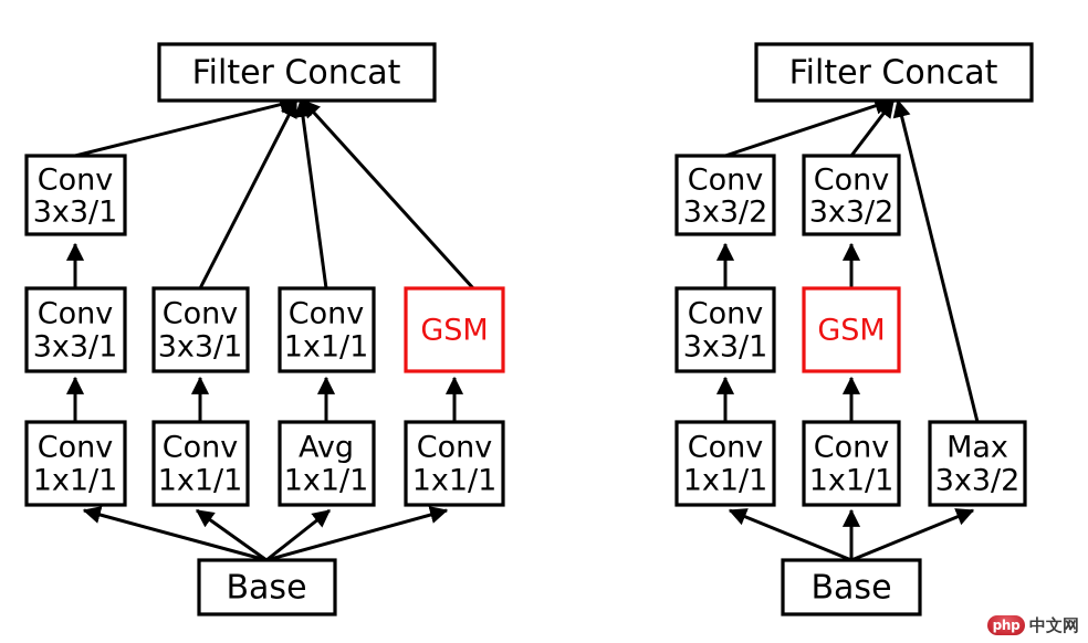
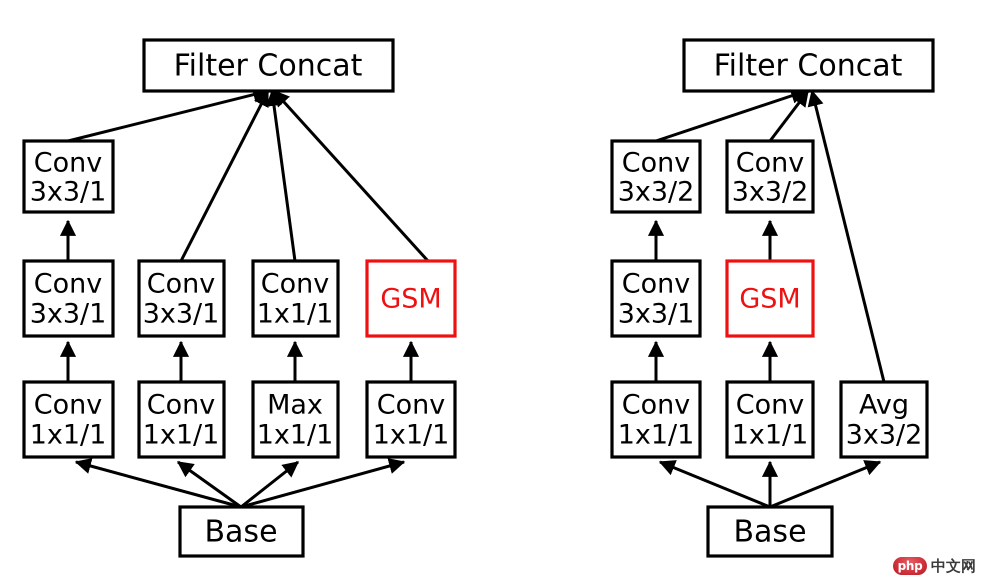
  Filter Concat
  Conv
  3x3/1
  Conv
  3x3/1
  Conv
  3x3/1
  Conv
  1x1/1
  GSM
  Conv
  1x1/1
  Conv
  1x1/1
- Avg
+ Max
  1x1/1
  Conv
  1x1/1
  Base
  Filter Concat
  Conv
  3x3/2
  Conv
  3x3/2
  Conv
  3x3/1
  GSM
  Conv
  1x1/1
  Conv
  1x1/1
- Max
+ Avg
  3x3/2
  Base
  php
  中文网
